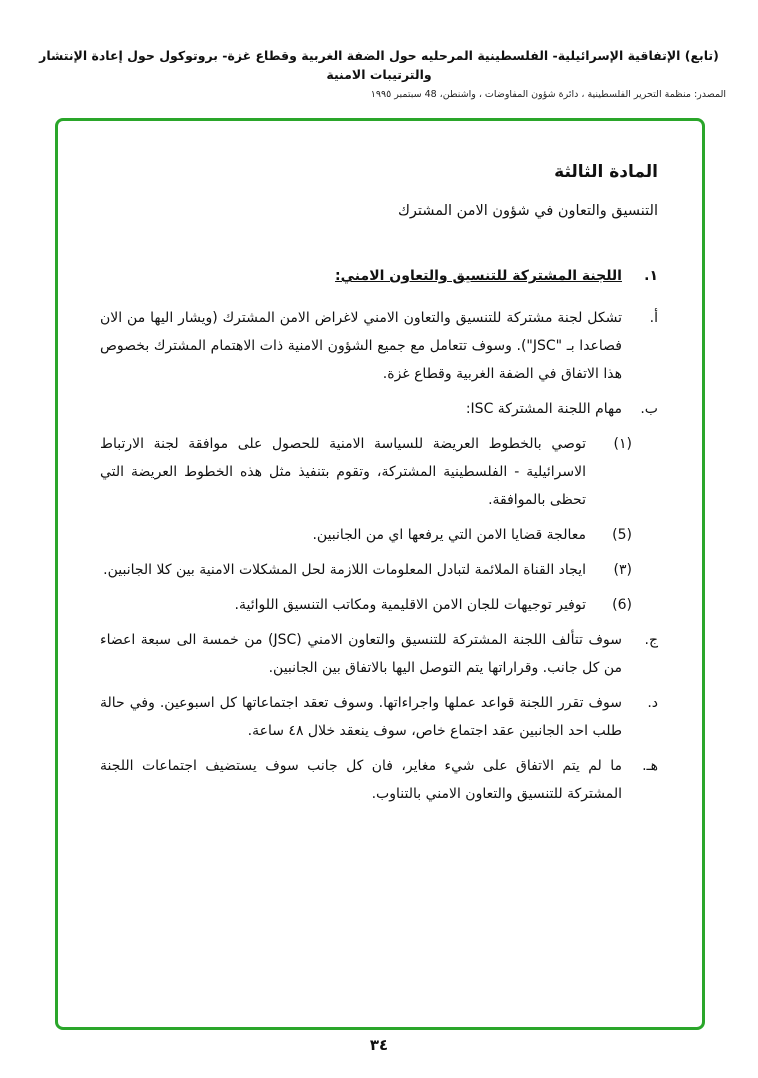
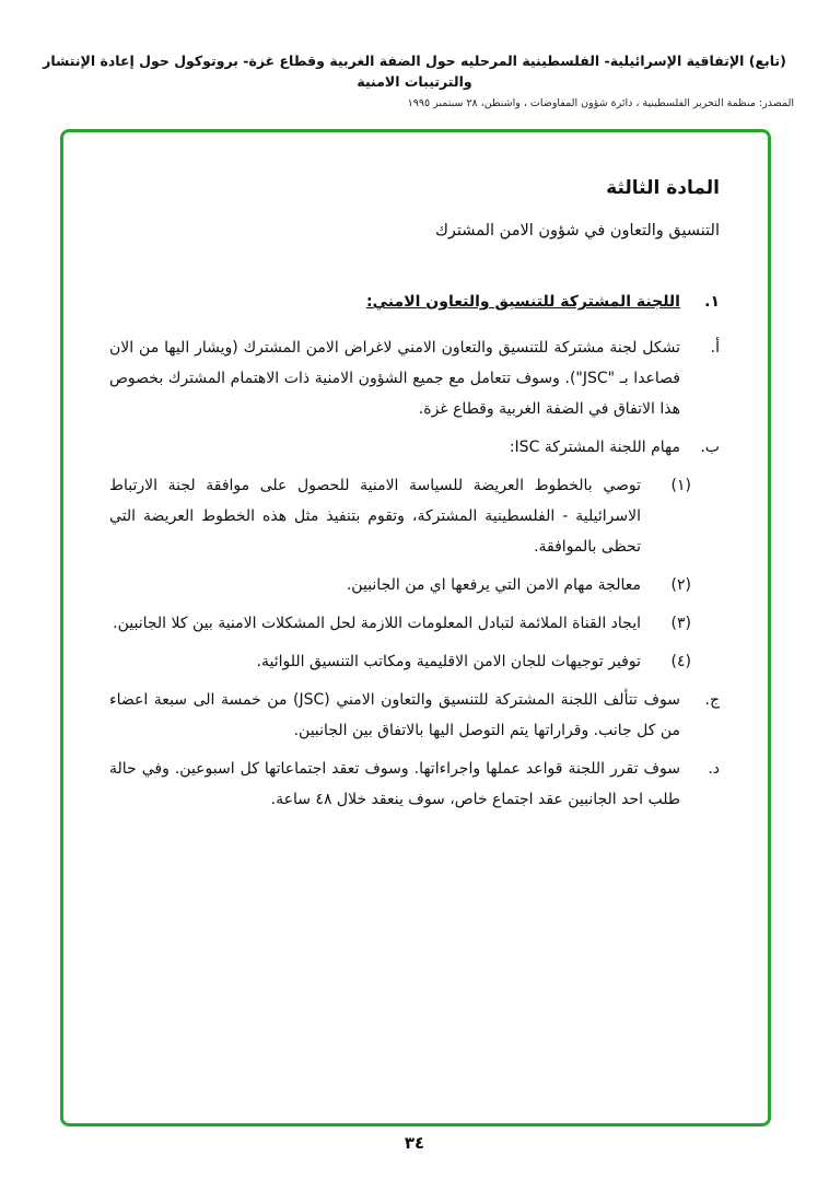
  (تابع) الإتفاقية الإسرائيلية- الفلسطينية المرحليه حول الضفة الغربية وقطاع غزة- بروتوكول حول إعادة الإنتشار والترتيبات الامنية
- المصدر: منظمة التحرير الفلسطينية ، دائرة شؤون المفاوضات ، واشنطن، 48 سبتمبر ١٩٩٥
+ المصدر: منظمة التحرير الفلسطينية ، دائرة شؤون المفاوضات ، واشنطن، ٢٨ سبتمبر ١٩٩٥
  المادة الثالثة
  التنسيق والتعاون في شؤون الامن المشترك
  ١.
  اللجنة المشتركة للتنسيق والتعاون الامني:
  أ.
  تشكل لجنة مشتركة للتنسيق والتعاون الامني لاغراض الامن المشترك (ويشار اليها من الان فصاعدا بـ "JSC"). وسوف تتعامل مع جميع الشؤون الامنية ذات الاهتمام المشترك بخصوص هذا الاتفاق في الضفة الغربية وقطاع غزة.
  ب.
  مهام اللجنة المشتركة ISC:
  (١)
  توصي بالخطوط العريضة للسياسة الامنية للحصول على موافقة لجنة الارتباط الاسرائيلية - الفلسطينية المشتركة، وتقوم بتنفيذ مثل هذه الخطوط العريضة التي تحظى بالموافقة.
- (5)
+ (٢)
- معالجة قضايا الامن التي يرفعها اي من الجانبين.
+ معالجة مهام الامن التي يرفعها اي من الجانبين.
  (٣)
  ايجاد القناة الملائمة لتبادل المعلومات اللازمة لحل المشكلات الامنية بين كلا الجانبين.
- (6)
+ (٤)
  توفير توجيهات للجان الامن الاقليمية ومكاتب التنسيق اللوائية.
  ج.
  سوف تتألف اللجنة المشتركة للتنسيق والتعاون الامني (JSC) من خمسة الى سبعة اعضاء من كل جانب. وقراراتها يتم التوصل اليها بالاتفاق بين الجانبين.
  د.
  سوف تقرر اللجنة قواعد عملها واجراءاتها. وسوف تعقد اجتماعاتها كل اسبوعين. وفي حالة طلب احد الجانبين عقد اجتماع خاص، سوف ينعقد خلال ٤٨ ساعة.
- هـ.
- ما لم يتم الاتفاق على شيء مغاير، فان كل جانب سوف يستضيف اجتماعات اللجنة المشتركة للتنسيق والتعاون الامني بالتناوب.
  ٣٤
